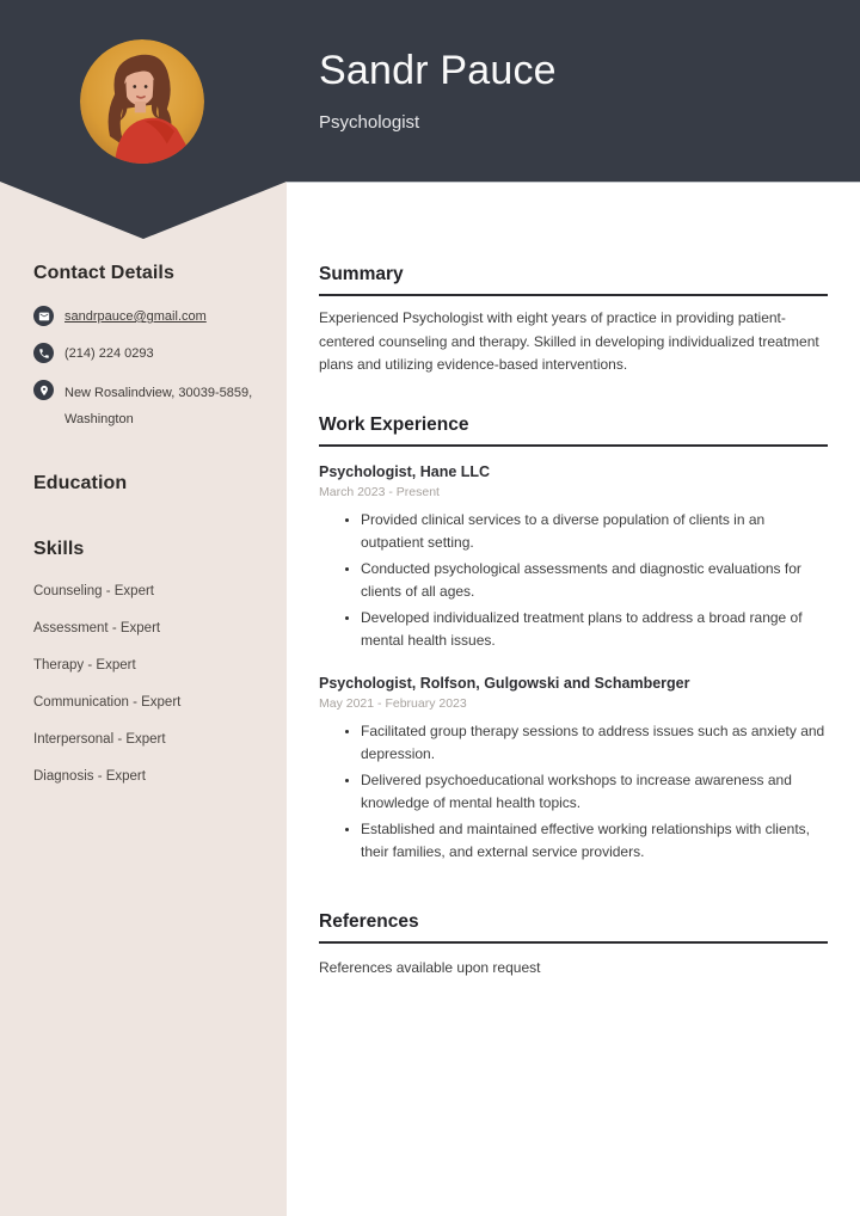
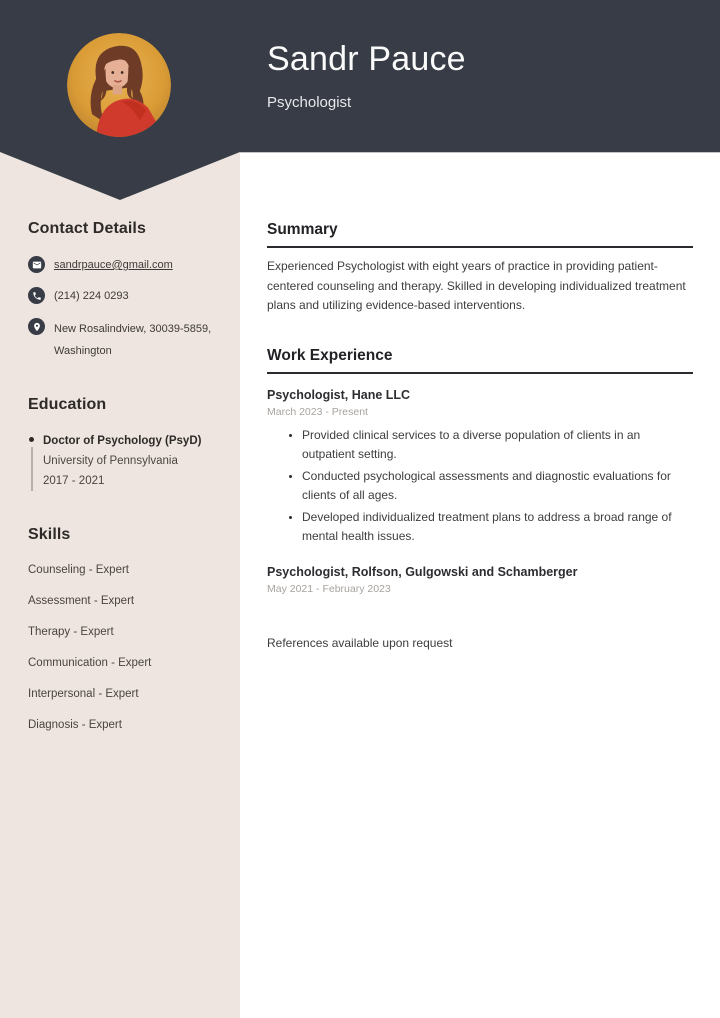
  Contact Details
  sandrpauce@gmail.com
  (214) 224 0293
  New Rosalindview, 30039-5859, Washington
  Education
+ Doctor of Psychology (PsyD)
+ University of Pennsylvania
+ 2017 - 2021
  Skills
  Counseling - Expert
  Assessment - Expert
  Therapy - Expert
  Communication - Expert
  Interpersonal - Expert
  Diagnosis - Expert
  Summary
  Experienced Psychologist with eight years of practice in providing patient-centered counseling and therapy. Skilled in developing individualized treatment plans and utilizing evidence-based interventions.
  Work Experience
  Psychologist, Hane LLC
  March 2023 - Present
  Provided clinical services to a diverse population of clients in an outpatient setting.
  Conducted psychological assessments and diagnostic evaluations for clients of all ages.
  Developed individualized treatment plans to address a broad range of mental health issues.
  Psychologist, Rolfson, Gulgowski and Schamberger
  May 2021 - February 2023
- Facilitated group therapy sessions to address issues such as anxiety and depression.
- Delivered psychoeducational workshops to increase awareness and knowledge of mental health topics.
- Established and maintained effective working relationships with clients, their families, and external service providers.
- References
  References available upon request
  Sandr Pauce
  Psychologist
